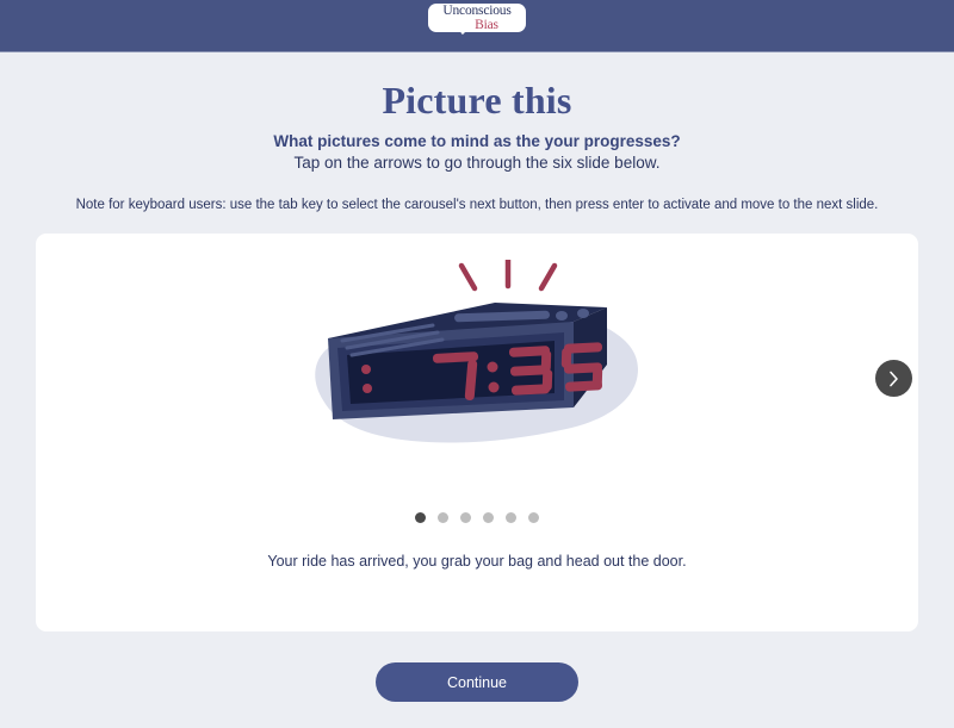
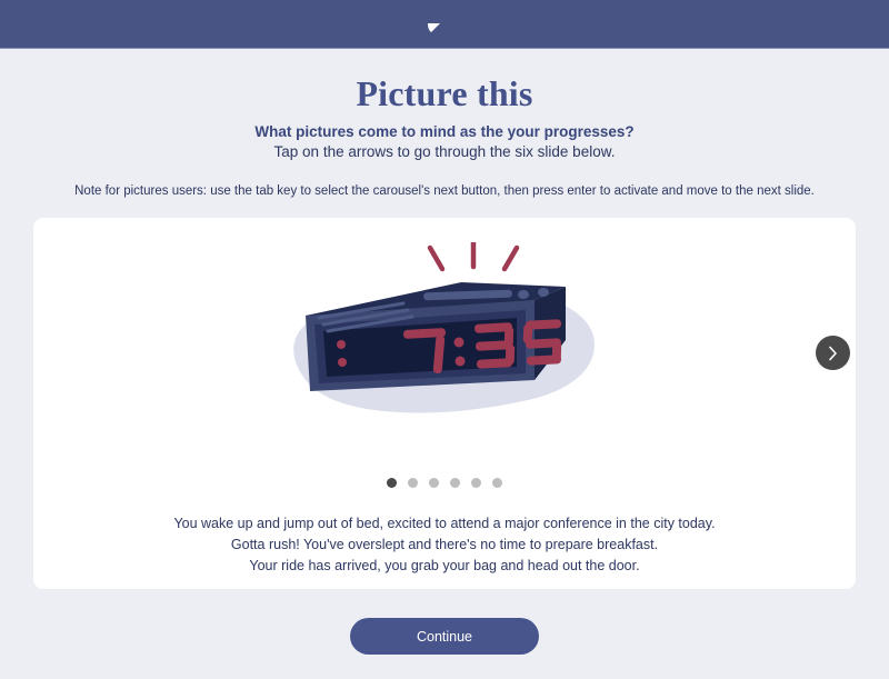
- Unconscious
- Bias
  Picture this
  What pictures come to mind as the your progresses?
  Tap on the arrows to go through the six slide below.
- Note for keyboard users: use the tab key to select the carousel's next button, then press enter to activate and move to the next slide.
+ Note for pictures users: use the tab key to select the carousel's next button, then press enter to activate and move to the next slide.
+ You wake up and jump out of bed, excited to attend a major conference in the city today.
+ Gotta rush! You've overslept and there's no time to prepare breakfast.
  Your ride has arrived, you grab your bag and head out the door.
  Continue
